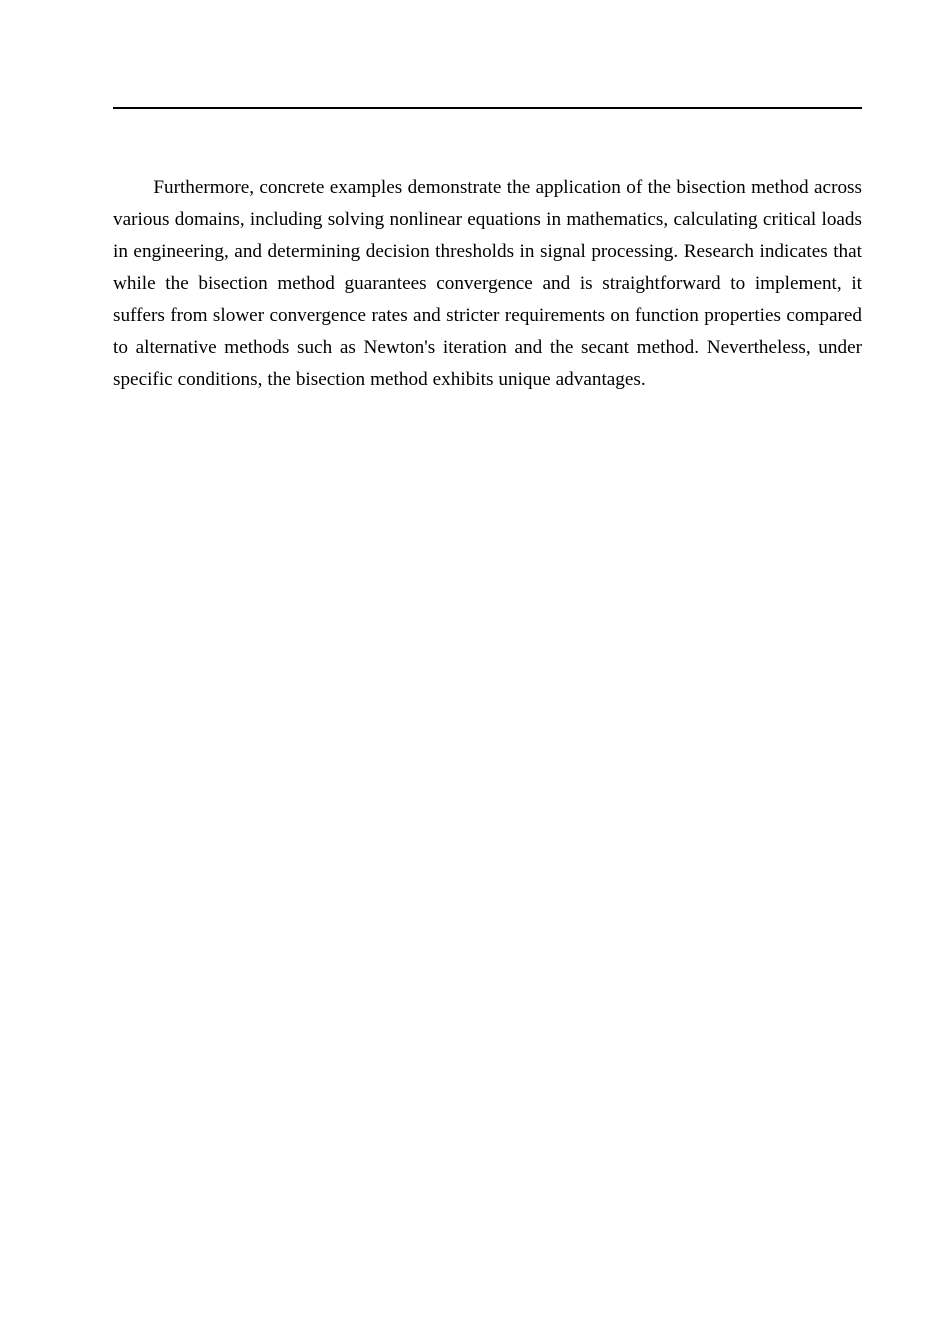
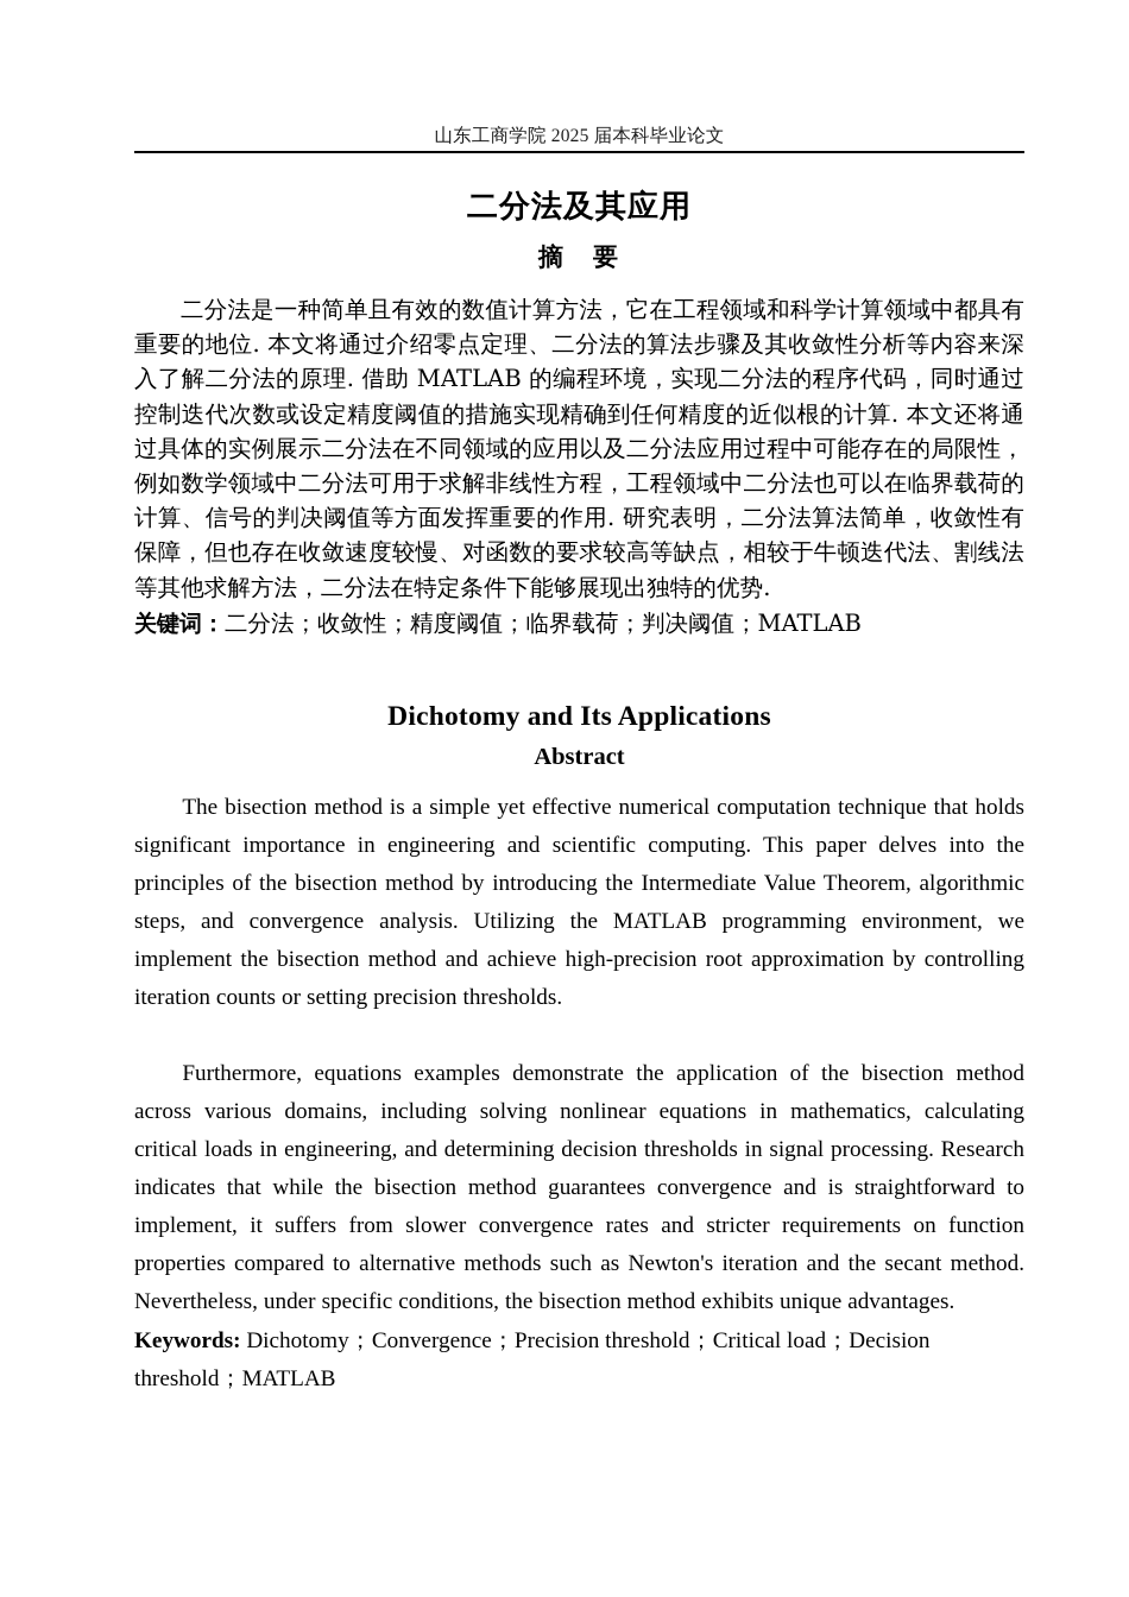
+ 山东工商学院 2025 届本科毕业论文
+ 二分法及其应用
+ 摘 要
+ 二分法是一种简单且有效的数值计算方法，它在工程领域和科学计算领域中都具有重要的地位. 本文将通过介绍零点定理、二分法的算法步骤及其收敛性分析等内容来深入了解二分法的原理. 借助 MATLAB 的编程环境，实现二分法的程序代码，同时通过控制迭代次数或设定精度阈值的措施实现精确到任何精度的近似根的计算. 本文还将通过具体的实例展示二分法在不同领域的应用以及二分法应用过程中可能存在的局限性，例如数学领域中二分法可用于求解非线性方程，工程领域中二分法也可以在临界载荷的计算、信号的判决阈值等方面发挥重要的作用. 研究表明，二分法算法简单，收敛性有保障，但也存在收敛速度较慢、对函数的要求较高等缺点，相较于牛顿迭代法、割线法等其他求解方法，二分法在特定条件下能够展现出独特的优势.
+ 关键词：二分法；收敛性；精度阈值；临界载荷；判决阈值；MATLAB
+ Dichotomy and Its Applications
+ Abstract
+ The bisection method is a simple yet effective numerical computation technique that holds significant importance in engineering and scientific computing. This paper delves into the principles of the bisection method by introducing the Intermediate Value Theorem, algorithmic steps, and convergence analysis. Utilizing the MATLAB programming environment, we implement the bisection method and achieve high-precision root approximation by controlling iteration counts or setting precision thresholds.
- Furthermore, concrete examples demonstrate the application of the bisection method across various domains, including solving nonlinear equations in mathematics, calculating critical loads in engineering, and determining decision thresholds in signal processing. Research indicates that while the bisection method guarantees convergence and is straightforward to implement, it suffers from slower convergence rates and stricter requirements on function properties compared to alternative methods such as Newton's iteration and the secant method. Nevertheless, under specific conditions, the bisection method exhibits unique advantages.
+ Furthermore, equations examples demonstrate the application of the bisection method across various domains, including solving nonlinear equations in mathematics, calculating critical loads in engineering, and determining decision thresholds in signal processing. Research indicates that while the bisection method guarantees convergence and is straightforward to implement, it suffers from slower convergence rates and stricter requirements on function properties compared to alternative methods such as Newton's iteration and the secant method. Nevertheless, under specific conditions, the bisection method exhibits unique advantages.
+ Keywords: Dichotomy；Convergence；Precision threshold；Critical load；Decision threshold；MATLAB
